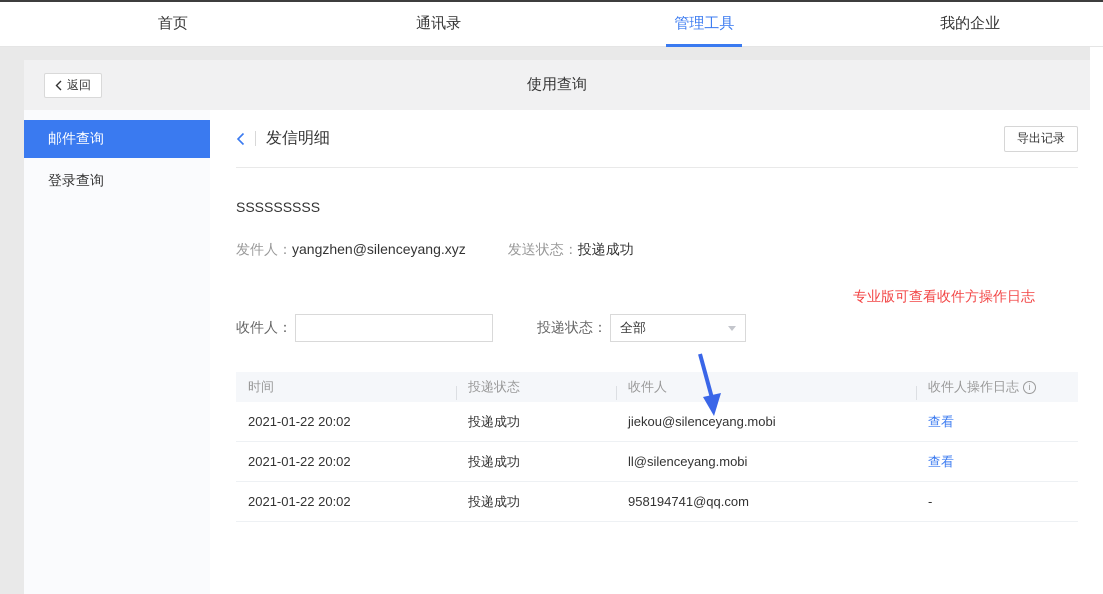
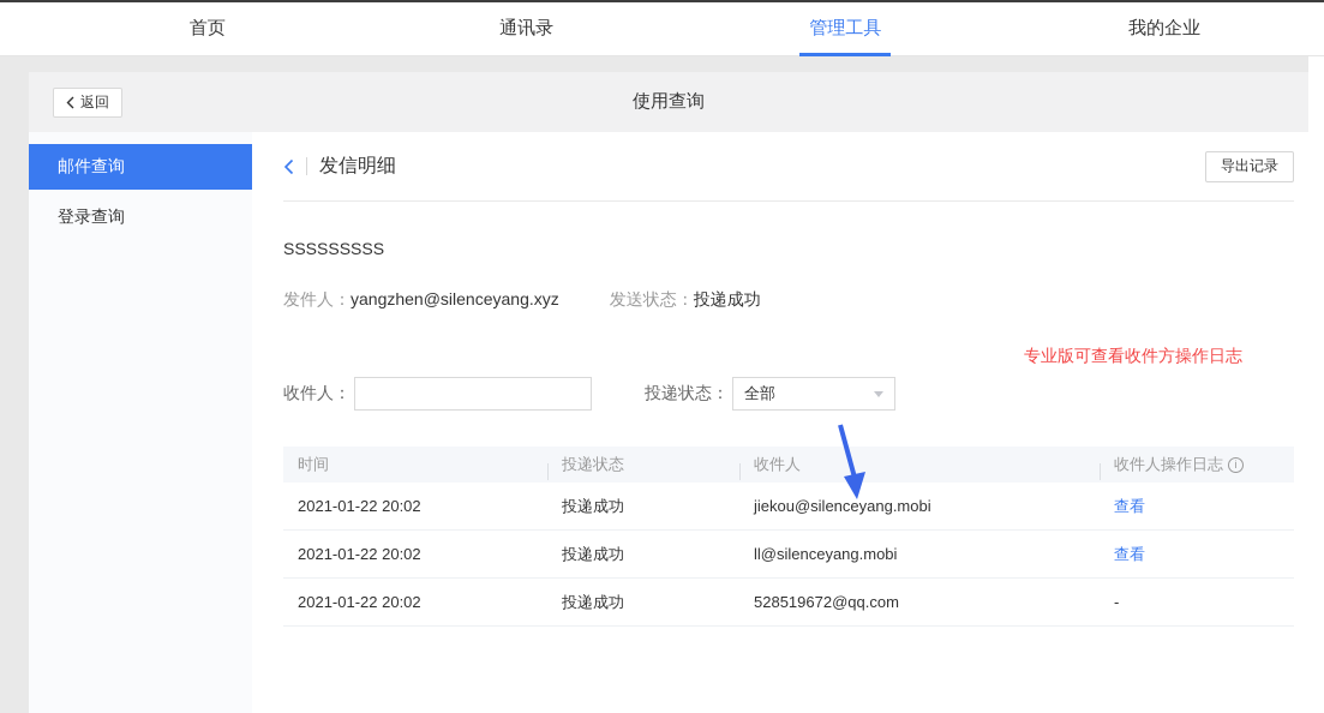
  首页
  通讯录
  管理工具
  我的企业
  返回
  使用查询
  邮件查询
  登录查询
  发信明细
  导出记录
  SSSSSSSSS
  发件人：
  yangzhen@silenceyang.xyz
  发送状态：
  投递成功
  专业版可查看收件方操作日志
  收件人：
  投递状态：
  全部
  时间
  投递状态
  收件人
  收件人操作日志
  i
  2021-01-22 20:02
  投递成功
  jiekou@silenceyang.mobi
  查看
  2021-01-22 20:02
  投递成功
  ll@silenceyang.mobi
  查看
  2021-01-22 20:02
  投递成功
- 958194741@qq.com
+ 528519672@qq.com
  -
